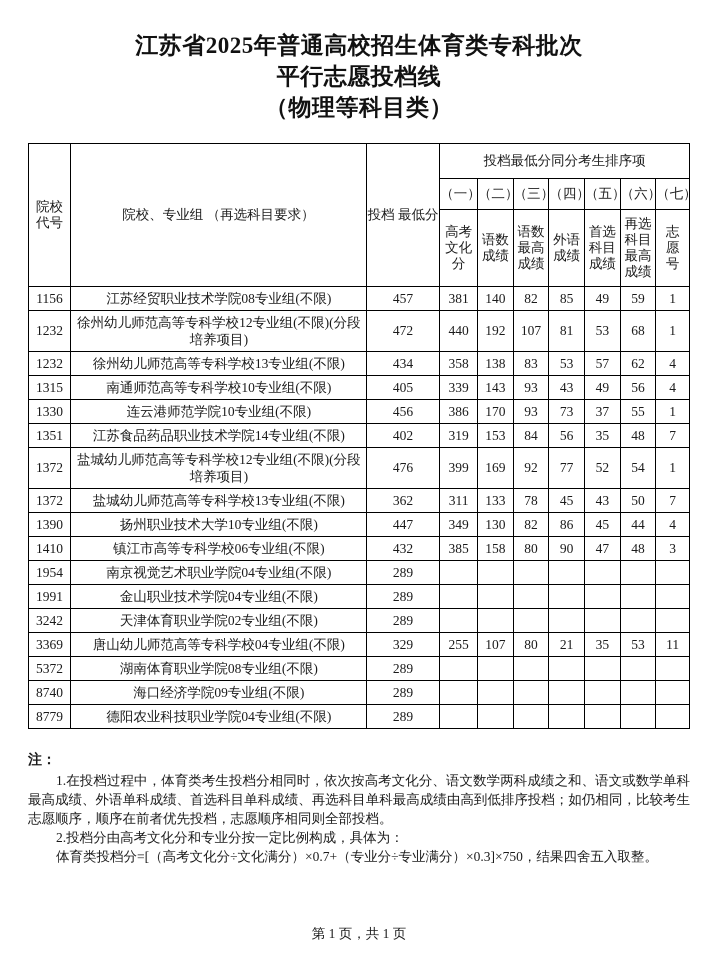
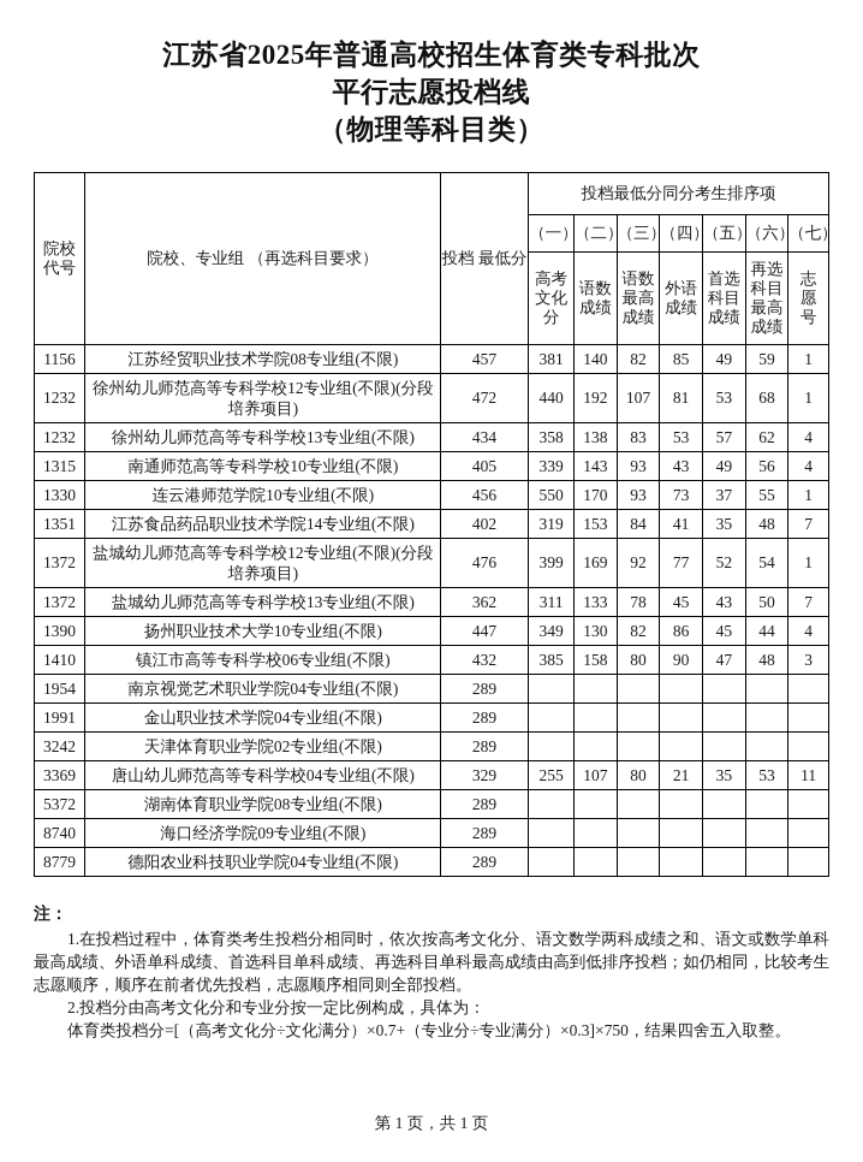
  江苏省2025年普通高校招生体育类专科批次
  平行志愿投档线
  （物理等科目类）
  院校 代号	院校、专业组 （再选科目要求）	投档 最低分	投档最低分同分考生排序项
  （一）	（二）	（三）	（四）	（五）	（六）	（七）
  高考 文化 分	语数 成绩	语数 最高 成绩	外语 成绩	首选 科目 成绩	再选 科目 最高 成绩	志 愿 号
  1156	江苏经贸职业技术学院08专业组(不限)	457	381	140	82	85	49	59	1
  1232	徐州幼儿师范高等专科学校12专业组(不限)(分段培养项目)	472	440	192	107	81	53	68	1
  1232	徐州幼儿师范高等专科学校13专业组(不限)	434	358	138	83	53	57	62	4
  1315	南通师范高等专科学校10专业组(不限)	405	339	143	93	43	49	56	4
- 1330	连云港师范学院10专业组(不限)	456	386	170	93	73	37	55	1
+ 1330	连云港师范学院10专业组(不限)	456	550	170	93	73	37	55	1
- 1351	江苏食品药品职业技术学院14专业组(不限)	402	319	153	84	56	35	48	7
+ 1351	江苏食品药品职业技术学院14专业组(不限)	402	319	153	84	41	35	48	7
  1372	盐城幼儿师范高等专科学校12专业组(不限)(分段培养项目)	476	399	169	92	77	52	54	1
  1372	盐城幼儿师范高等专科学校13专业组(不限)	362	311	133	78	45	43	50	7
  1390	扬州职业技术大学10专业组(不限)	447	349	130	82	86	45	44	4
  1410	镇江市高等专科学校06专业组(不限)	432	385	158	80	90	47	48	3
  1954	南京视觉艺术职业学院04专业组(不限)	289
  1991	金山职业技术学院04专业组(不限)	289
  3242	天津体育职业学院02专业组(不限)	289
  3369	唐山幼儿师范高等专科学校04专业组(不限)	329	255	107	80	21	35	53	11
  5372	湖南体育职业学院08专业组(不限)	289
  8740	海口经济学院09专业组(不限)	289
  8779	德阳农业科技职业学院04专业组(不限)	289
  注：
  1.在投档过程中，体育类考生投档分相同时，依次按高考文化分、语文数学两科成绩之和、语文或数学单科最高成绩、外语单科成绩、首选科目单科成绩、再选科目单科最高成绩由高到低排序投档；如仍相同，比较考生志愿顺序，顺序在前者优先投档，志愿顺序相同则全部投档。
  2.投档分由高考文化分和专业分按一定比例构成，具体为：
  体育类投档分=[（高考文化分÷文化满分）×0.7+（专业分÷专业满分）×0.3]×750，结果四舍五入取整。
  第 1 页，共 1 页
